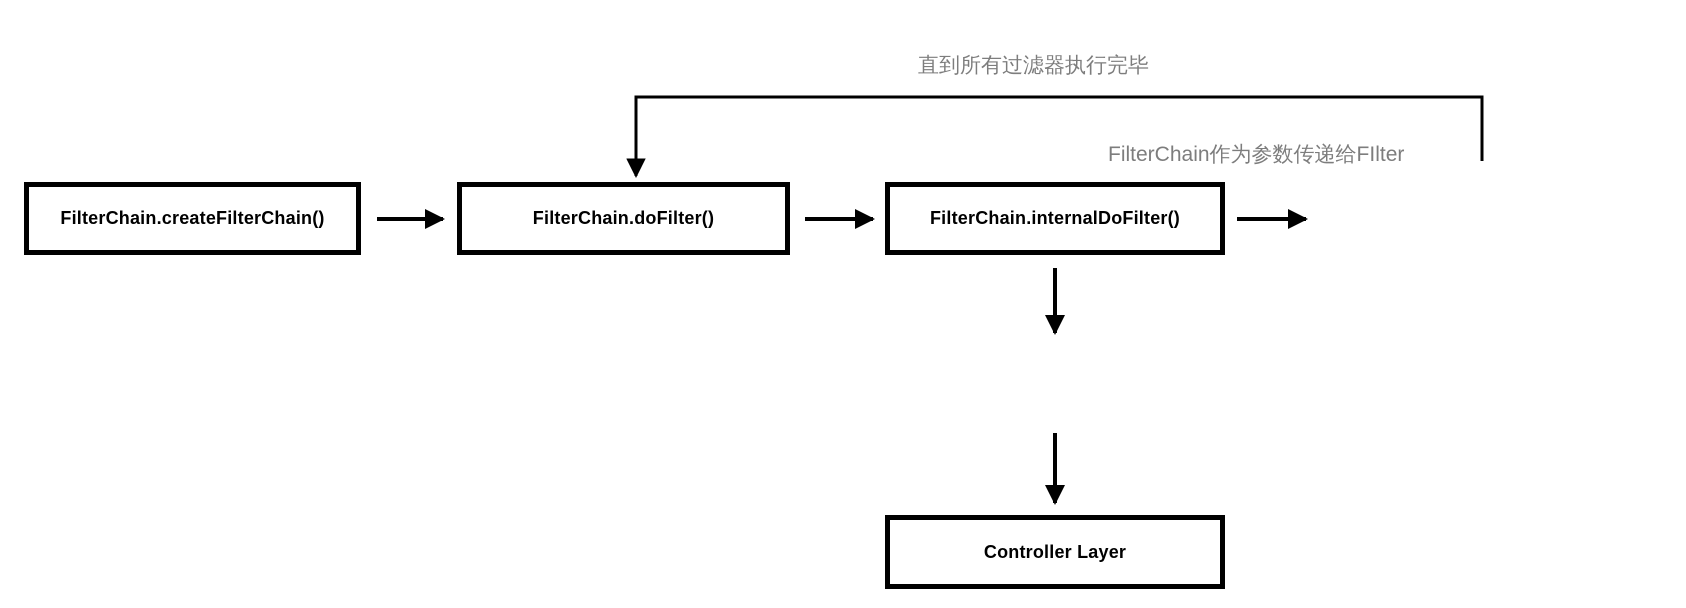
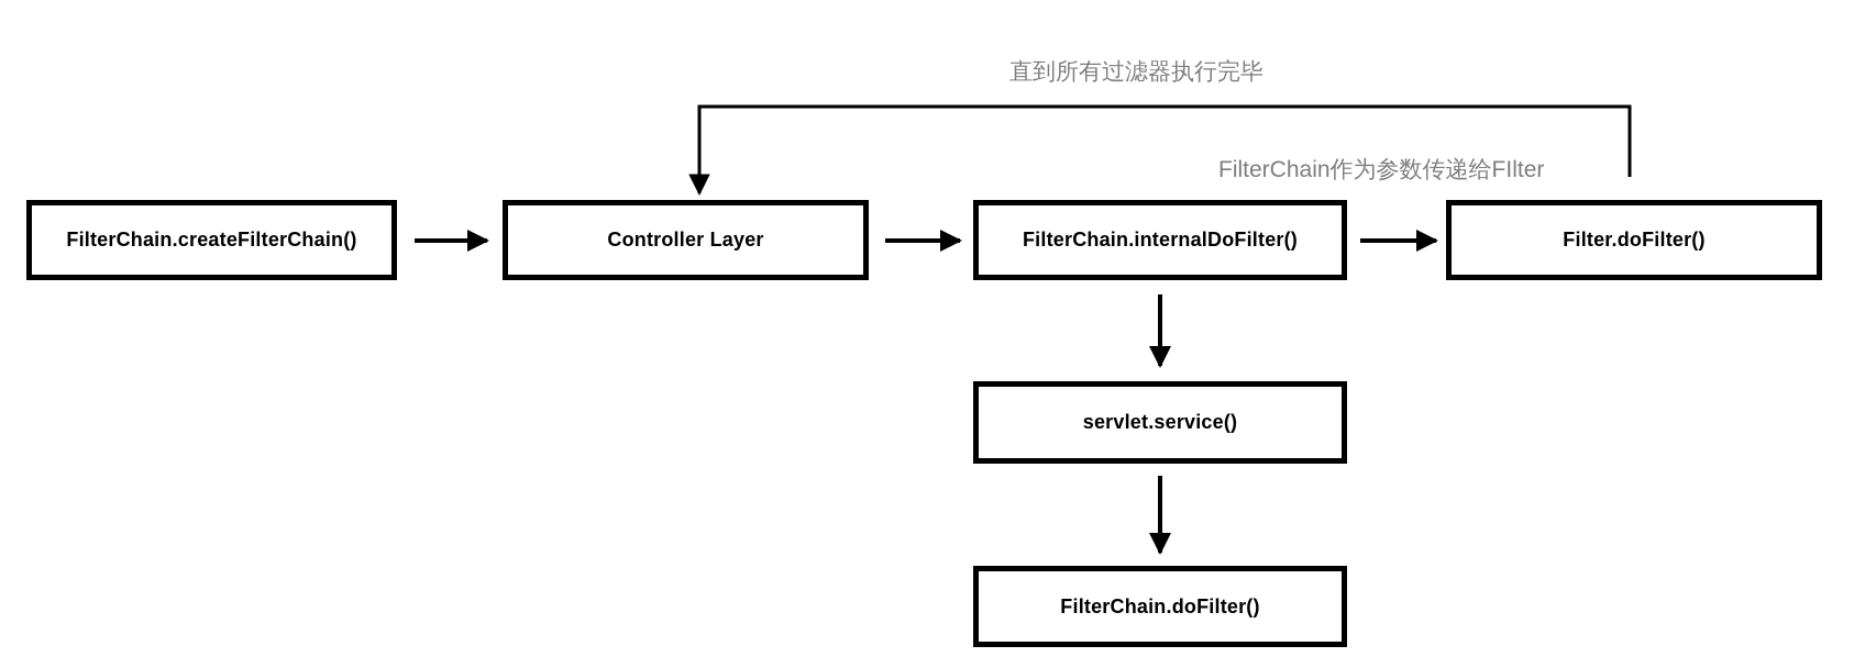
  直到所有过滤器执行完毕
  FilterChain作为参数传递给FIlter
  FilterChain.createFilterChain()
- FilterChain.doFilter()
+ Controller Layer
  FilterChain.internalDoFilter()
+ Filter.doFilter()
+ servlet.service()
- Controller Layer
+ FilterChain.doFilter()
